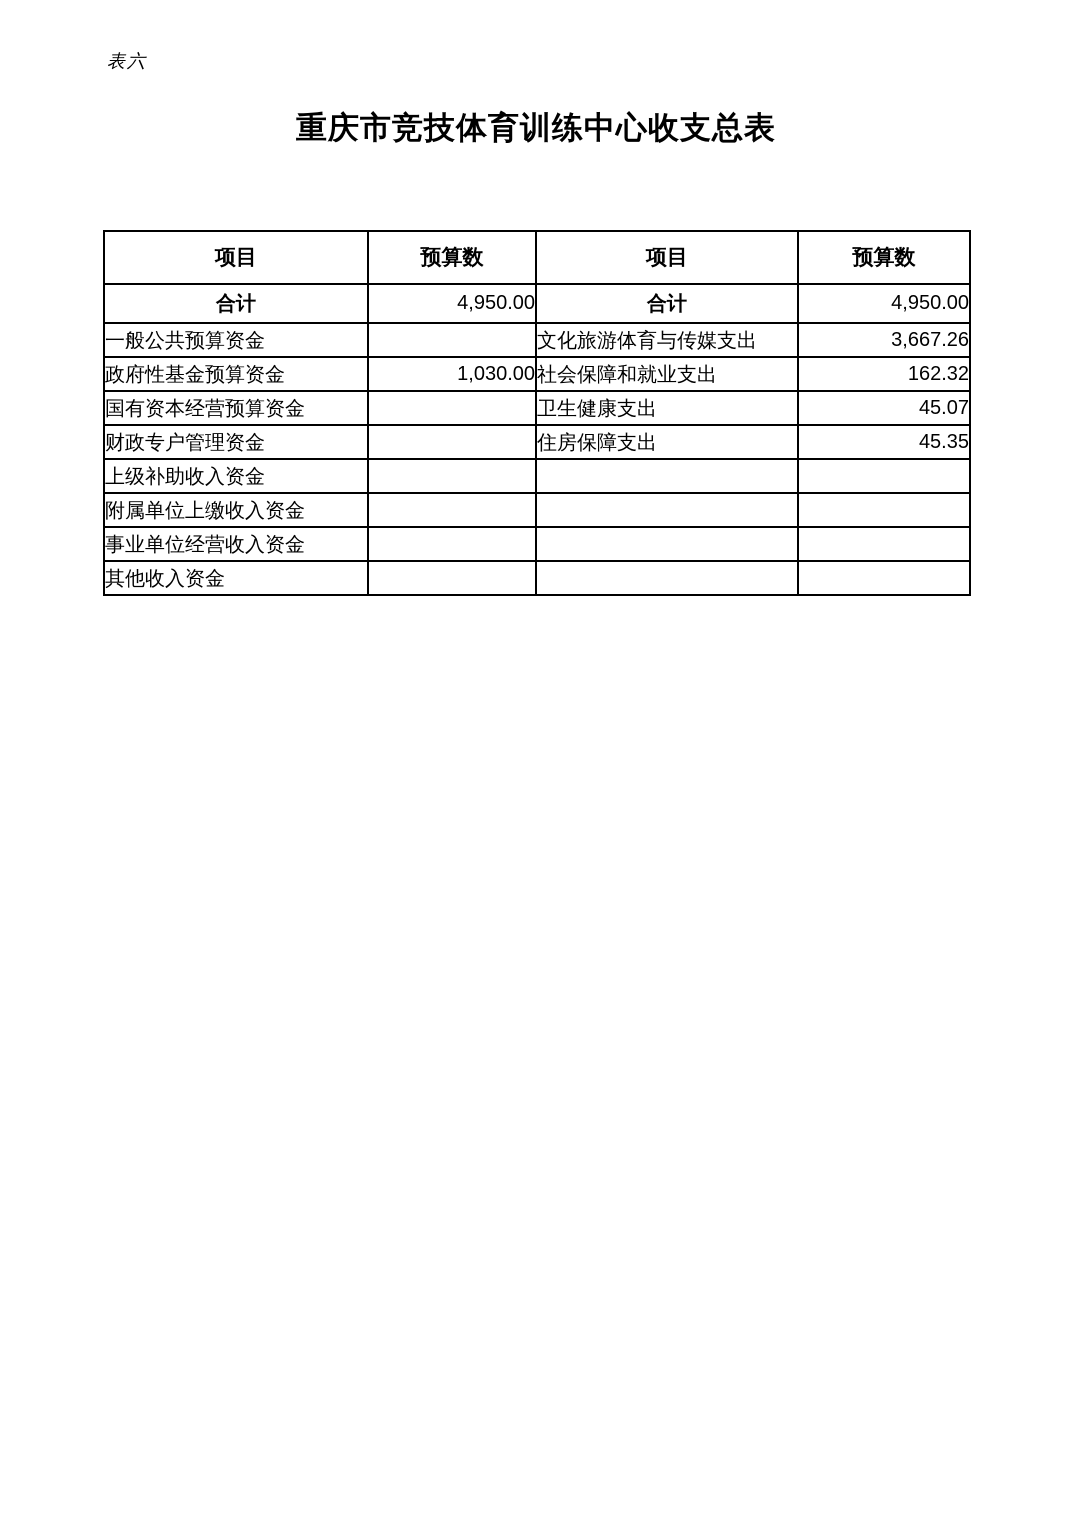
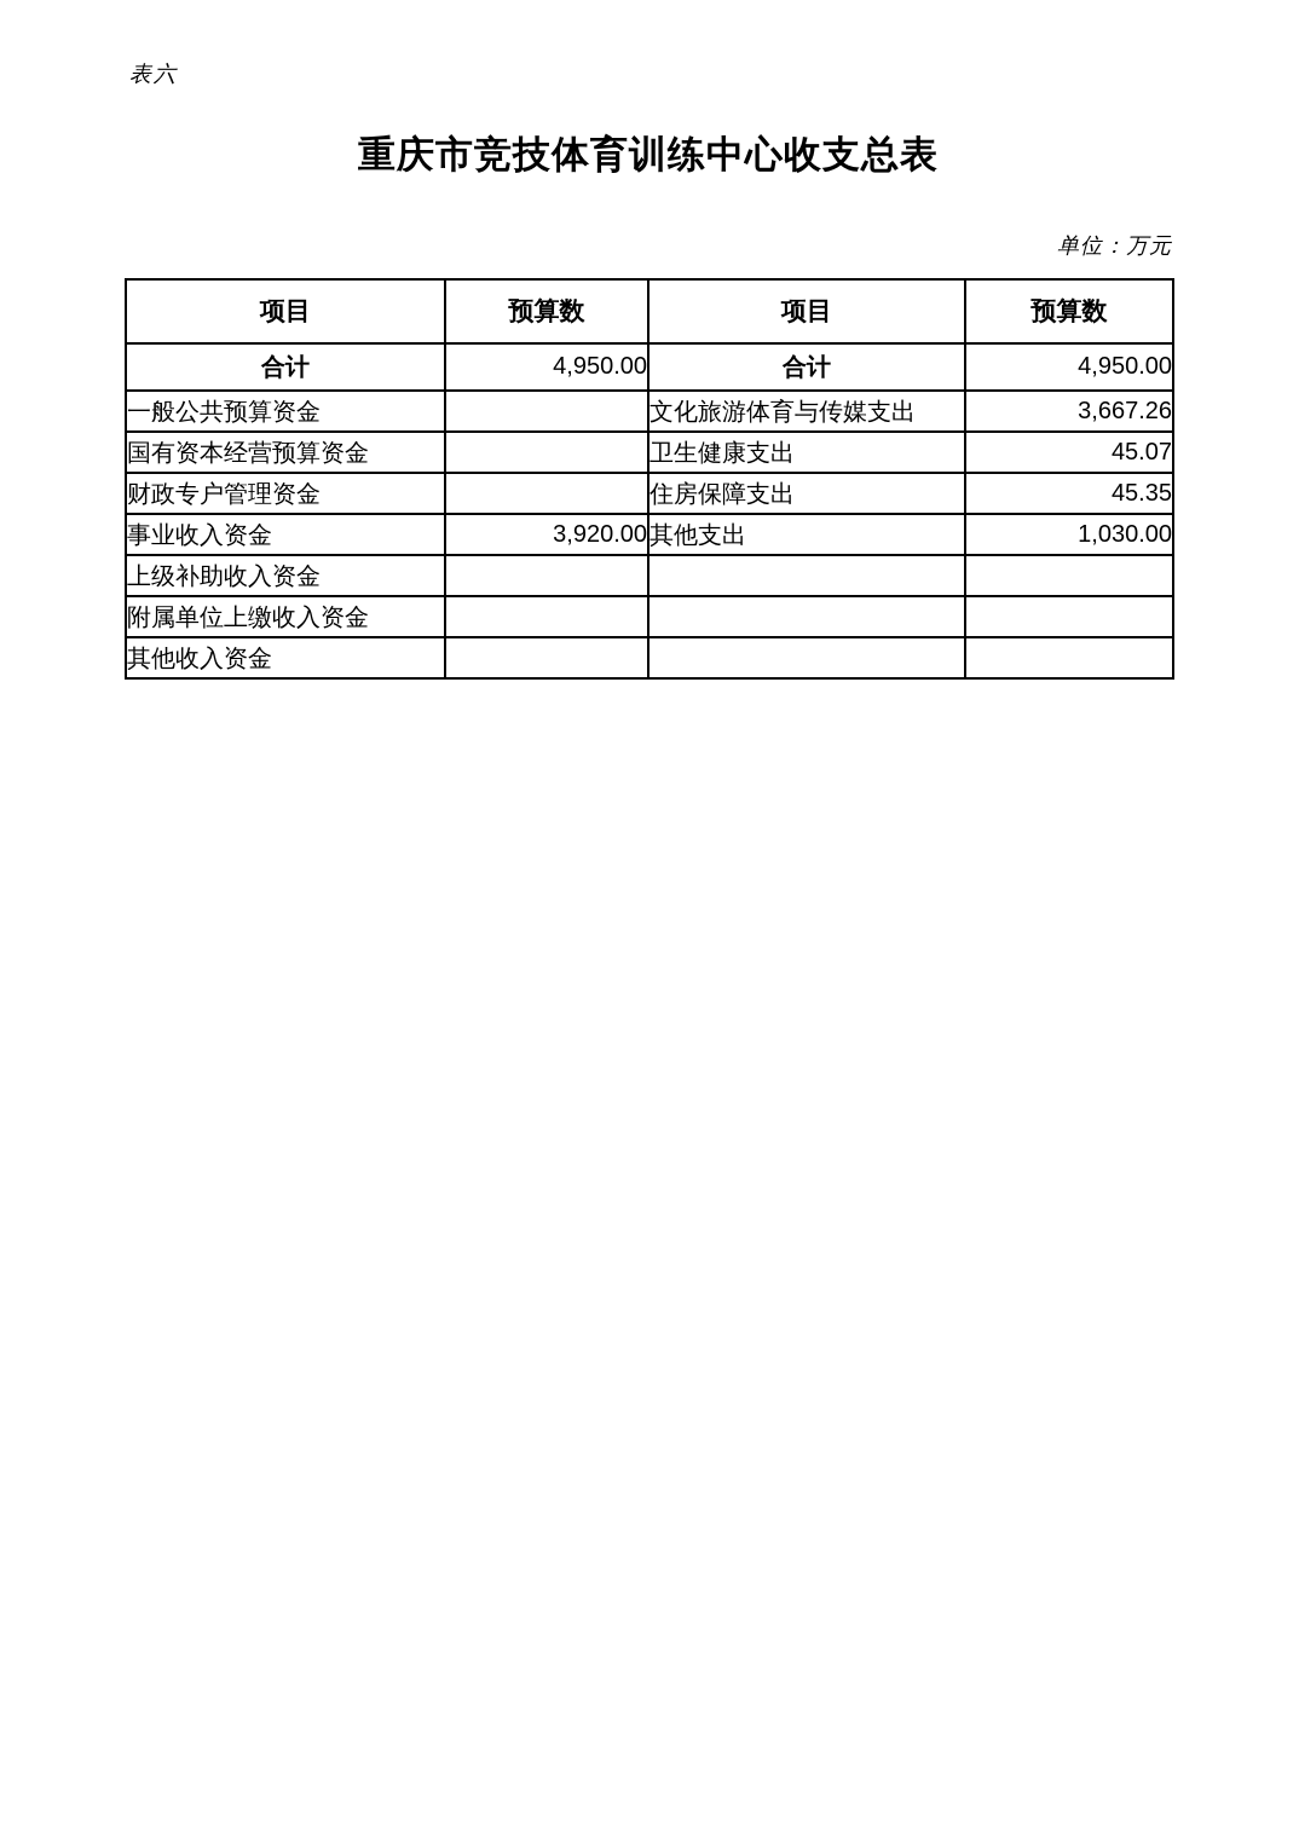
  表六
  重庆市竞技体育训练中心收支总表
+ 单位：万元
  项目	预算数	项目	预算数
  合计	4,950.00	合计	4,950.00
  一般公共预算资金		文化旅游体育与传媒支出	3,667.26
- 政府性基金预算资金	1,030.00	社会保障和就业支出	162.32
  国有资本经营预算资金		卫生健康支出	45.07
  财政专户管理资金		住房保障支出	45.35
+ 事业收入资金	3,920.00	其他支出	1,030.00
  上级补助收入资金
  附属单位上缴收入资金
- 事业单位经营收入资金
  其他收入资金
